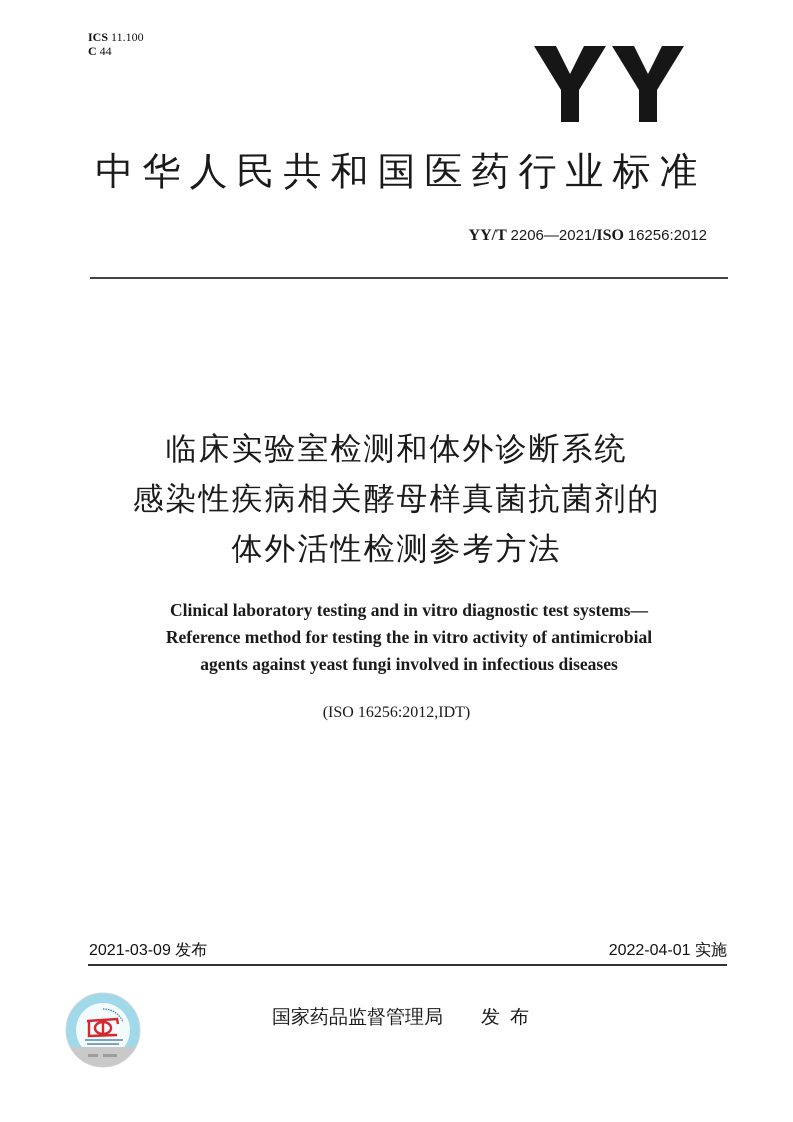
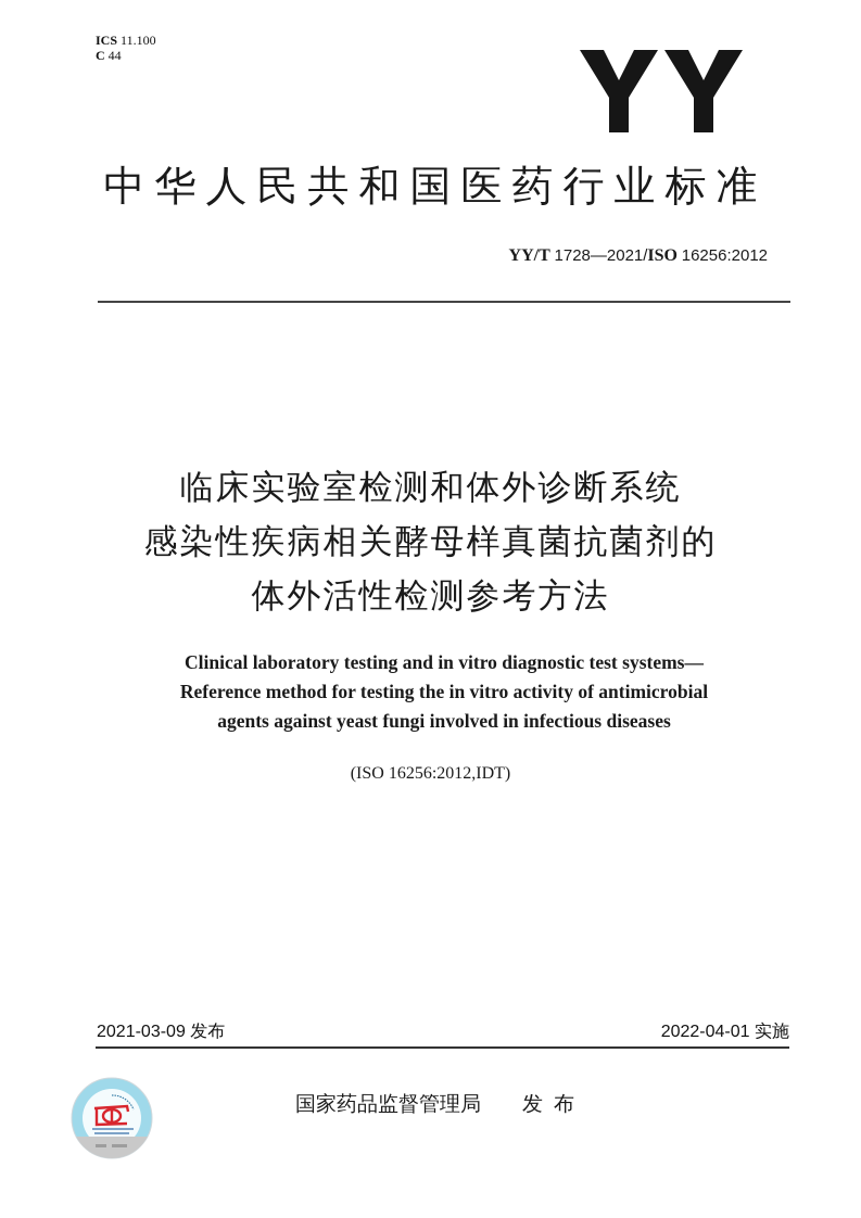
  ICS 11.100
  C 44
  中华人民共和国医药行业标准
- YY/T 2206—2021/ISO 16256:2012
+ YY/T 1728—2021/ISO 16256:2012
  临床实验室检测和体外诊断系统
  感染性疾病相关酵母样真菌抗菌剂的
  体外活性检测参考方法
  Clinical laboratory testing and in vitro diagnostic test systems—
  Reference method for testing the in vitro activity of antimicrobial
  agents against yeast fungi involved in infectious diseases
  (ISO 16256:2012,IDT)
  2021-03-09 发布
  2022-04-01 实施
  国家药品监督管理局 发布
